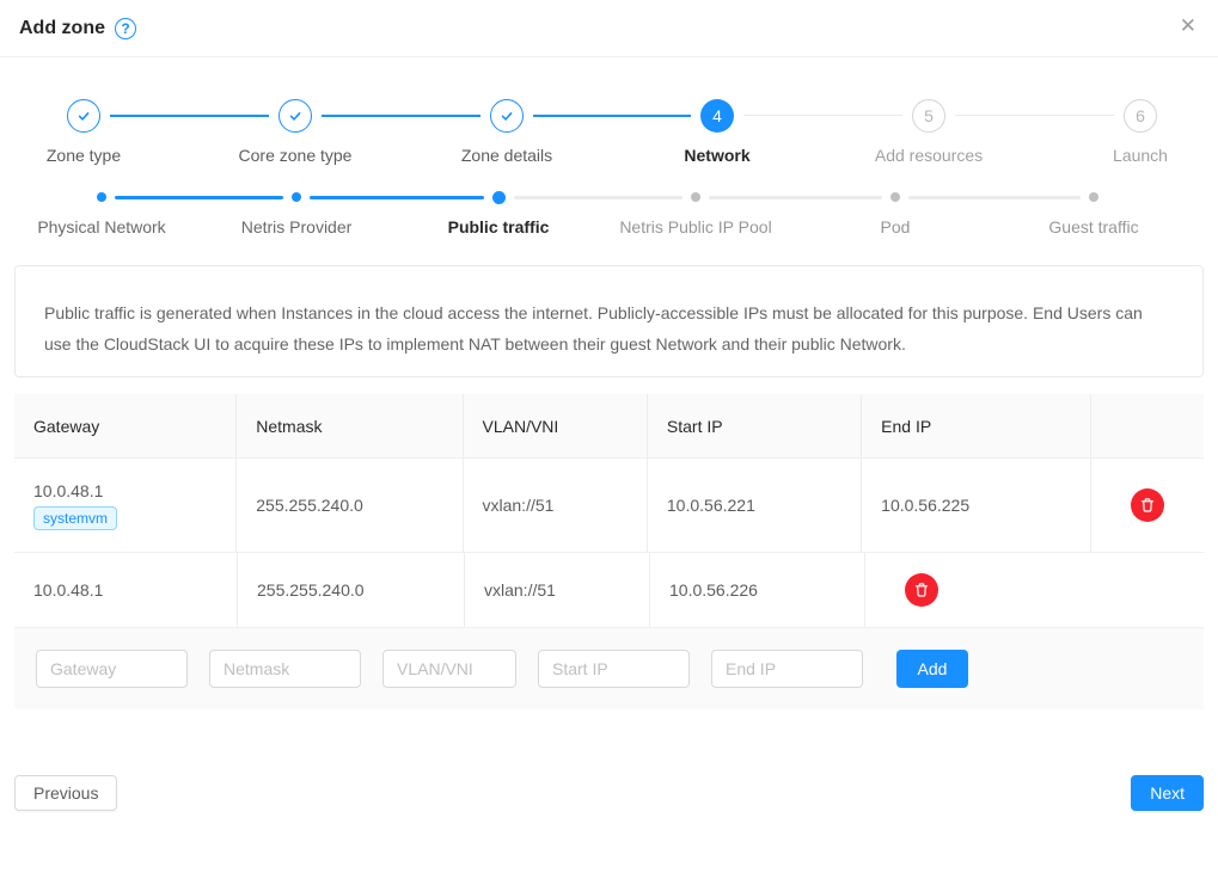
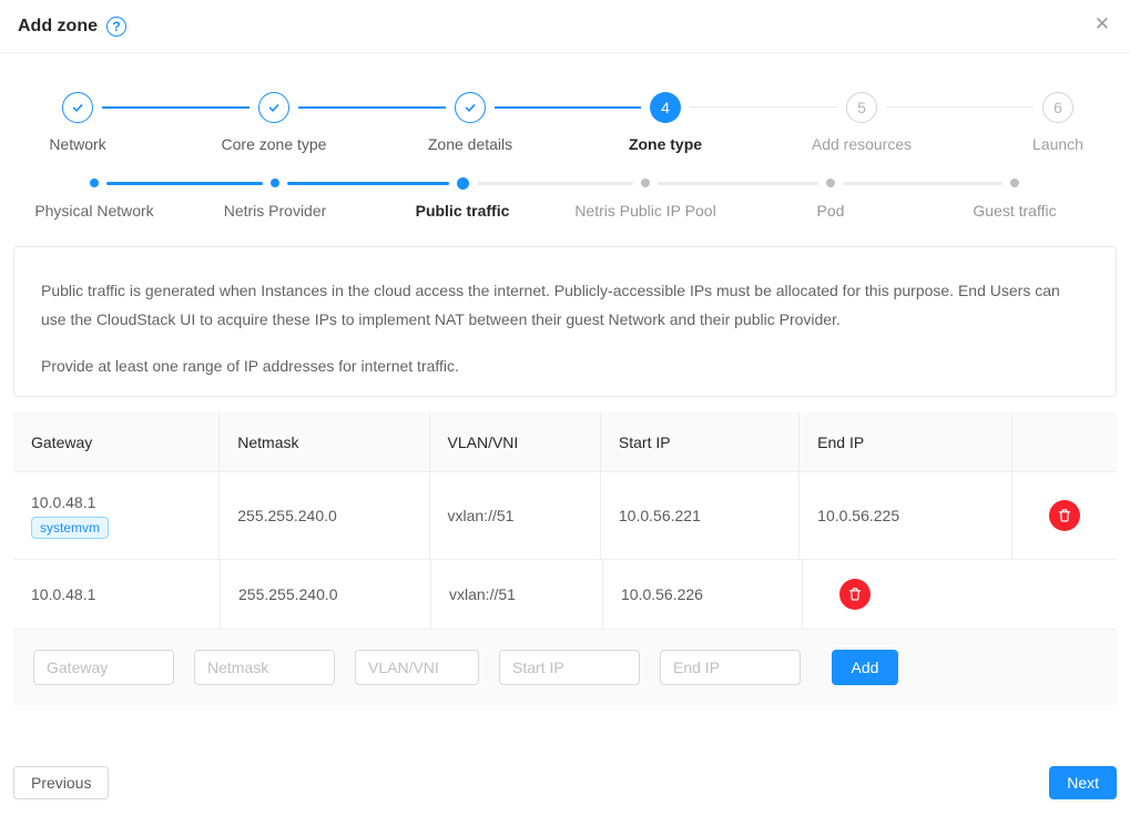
  Add zone
  ?
  ✕
  4
  5
  6
- Zone type
+ Network
  Core zone type
  Zone details
- Network
+ Zone type
  Add resources
  Launch
  Physical Network
  Netris Provider
  Public traffic
  Netris Public IP Pool
  Pod
  Guest traffic
- Public traffic is generated when Instances in the cloud access the internet. Publicly-accessible IPs must be allocated for this purpose. End Users can use the CloudStack UI to acquire these IPs to implement NAT between their guest Network and their public Network.
+ Public traffic is generated when Instances in the cloud access the internet. Publicly-accessible IPs must be allocated for this purpose. End Users can use the CloudStack UI to acquire these IPs to implement NAT between their guest Network and their public Provider.
+ Provide at least one range of IP addresses for internet traffic.
  Gateway
  Netmask
  VLAN/VNI
  Start IP
  End IP
  10.0.48.1
  systemvm
  255.255.240.0
  vxlan://51
  10.0.56.221
  10.0.56.225
  10.0.48.1
  255.255.240.0
  vxlan://51
  10.0.56.226
  Gateway
  Netmask
  VLAN/VNI
  Start IP
  End IP
  Add
  Previous
  Next
